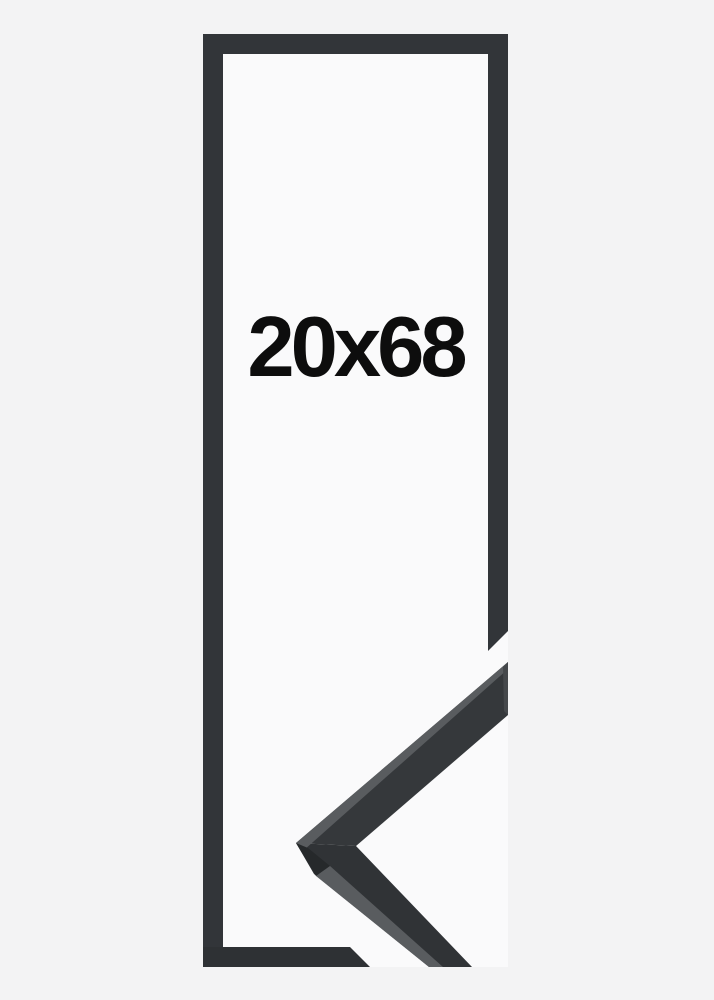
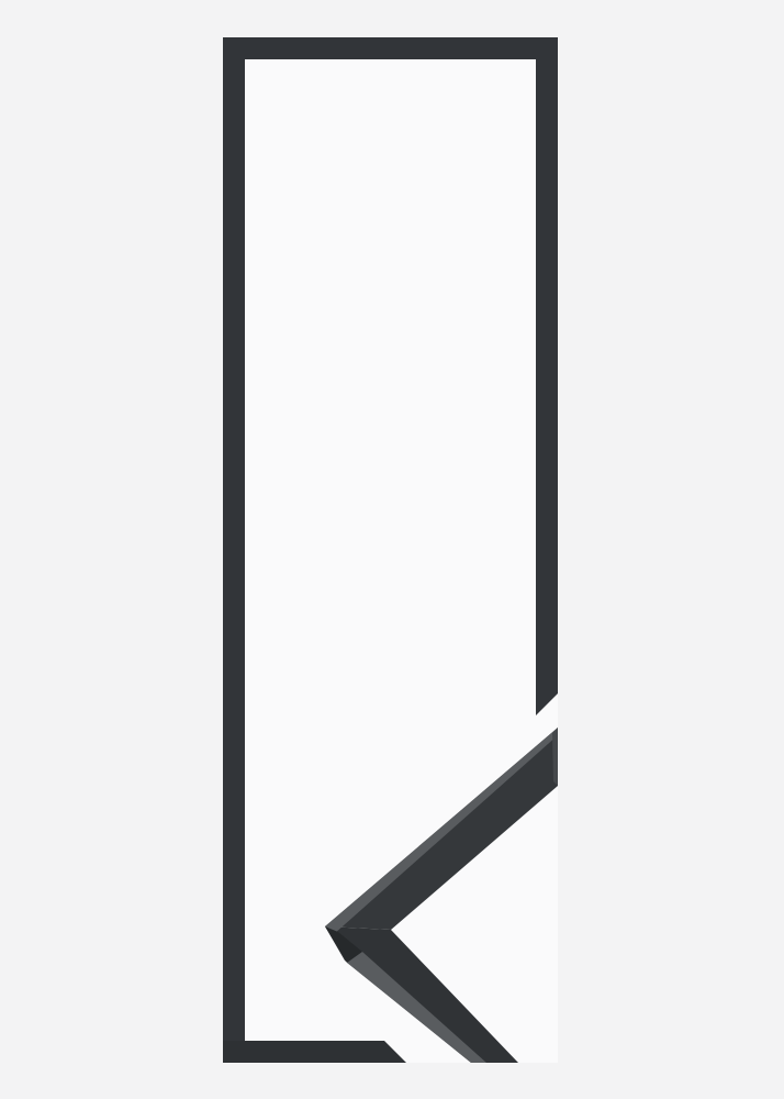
- 20x68
